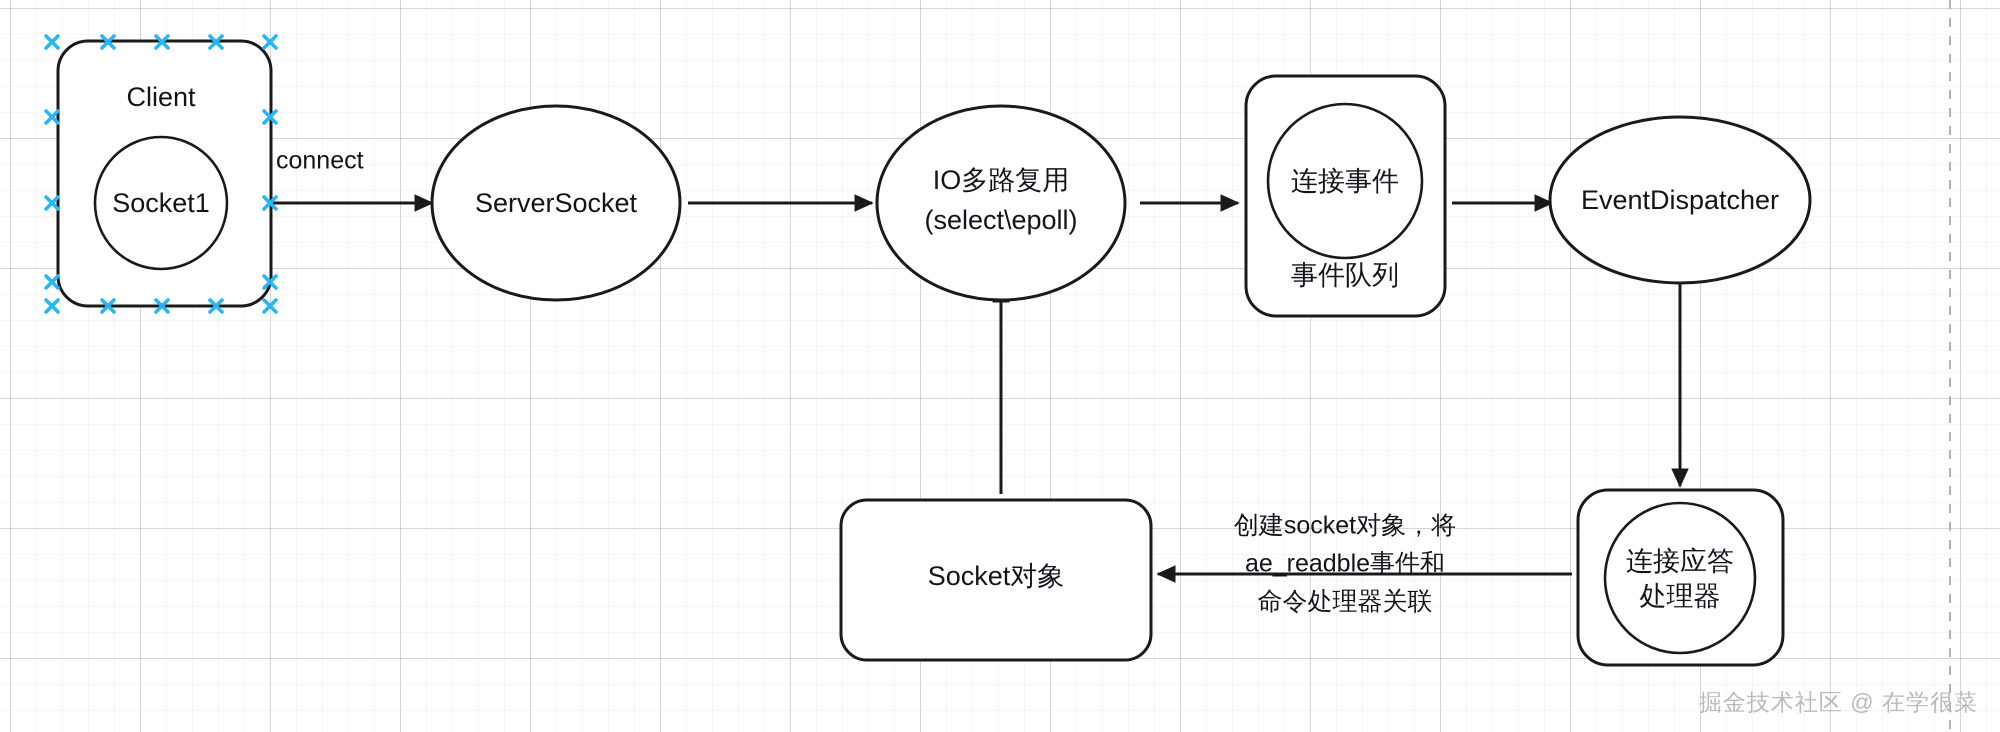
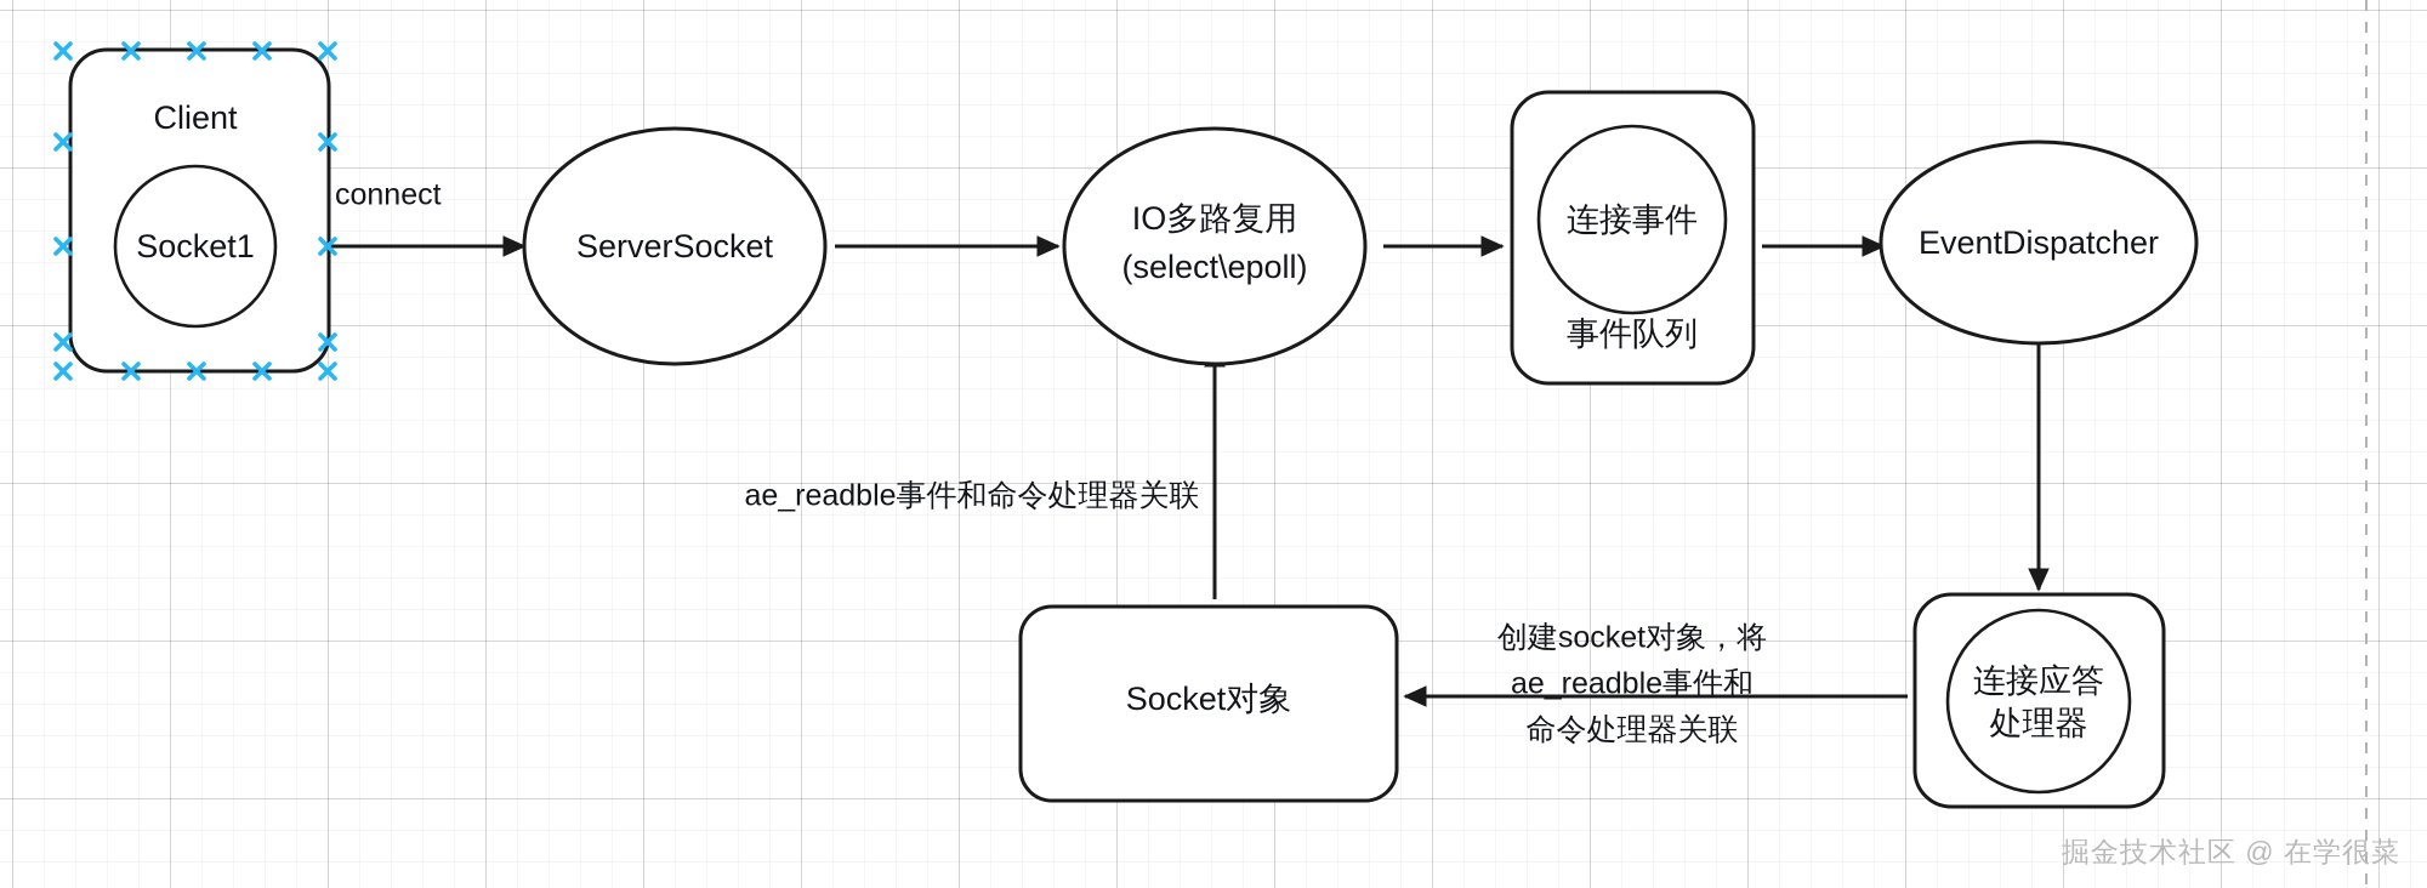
  Client
  Socket1
  ServerSocket
  IO多路复用
  (select\epoll)
  连接事件
  事件队列
  EventDispatcher
  Socket对象
  连接应答
  处理器
  connect
+ ae_readble事件和命令处理器关联
  创建socket对象，将
  ae_readble事件和
  命令处理器关联
  掘金技术社区 @ 在学很菜
